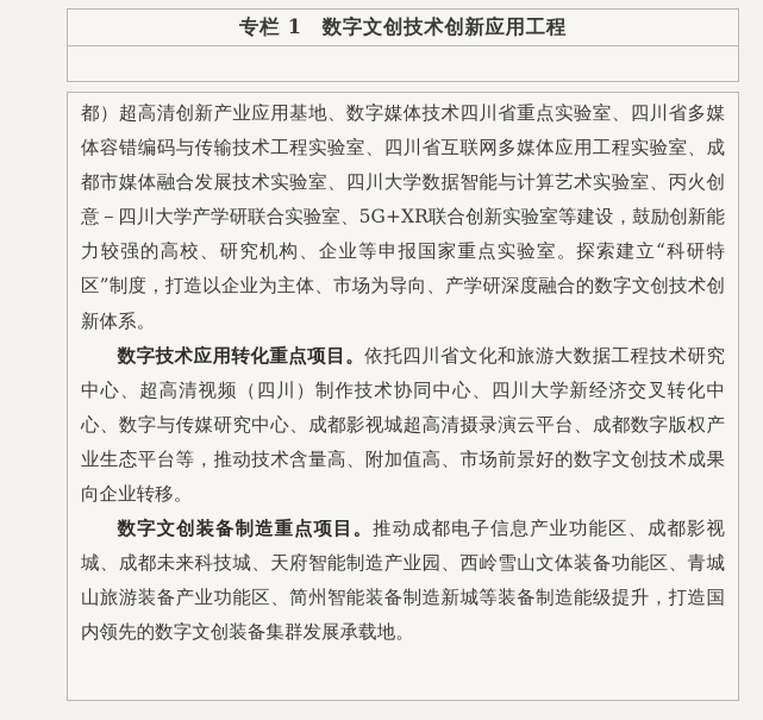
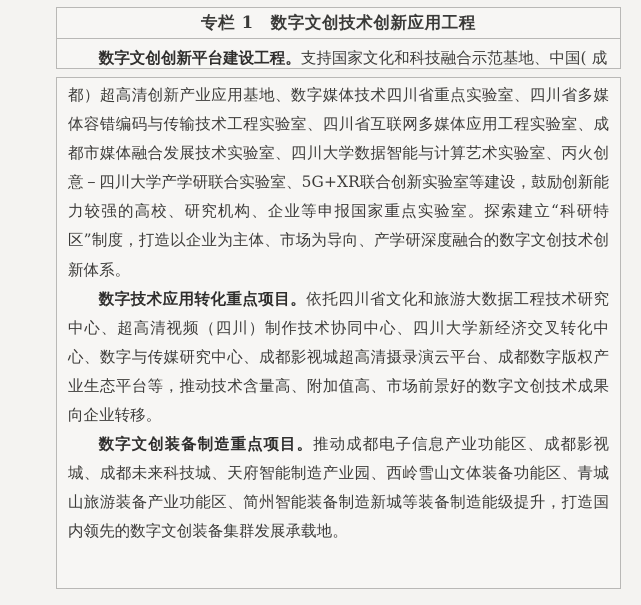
  专栏 1 数字文创技术创新应用工程
+ 数字文创创新平台建设工程。支持国家文化和科技融合示范基地、中国( 成
  都）超高清创新产业应用基地、数字媒体技术四川省重点实验室、四川省多媒体容错编码与传输技术工程实验室、四川省互联网多媒体应用工程实验室、成都市媒体融合发展技术实验室、四川大学数据智能与计算艺术实验室、丙火创意－四川大学产学研联合实验室、5G+XR联合创新实验室等建设，鼓励创新能力较强的高校、研究机构、企业等申报国家重点实验室。探索建立“科研特区”制度，打造以企业为主体、市场为导向、产学研深度融合的数字文创技术创新体系。
  数字技术应用转化重点项目。依托四川省文化和旅游大数据工程技术研究中心、超高清视频（四川）制作技术协同中心、四川大学新经济交叉转化中心、数字与传媒研究中心、成都影视城超高清摄录演云平台、成都数字版权产业生态平台等，推动技术含量高、附加值高、市场前景好的数字文创技术成果向企业转移。
  数字文创装备制造重点项目。推动成都电子信息产业功能区、成都影视城、成都未来科技城、天府智能制造产业园、西岭雪山文体装备功能区、青城山旅游装备产业功能区、简州智能装备制造新城等装备制造能级提升，打造国内领先的数字文创装备集群发展承载地。
